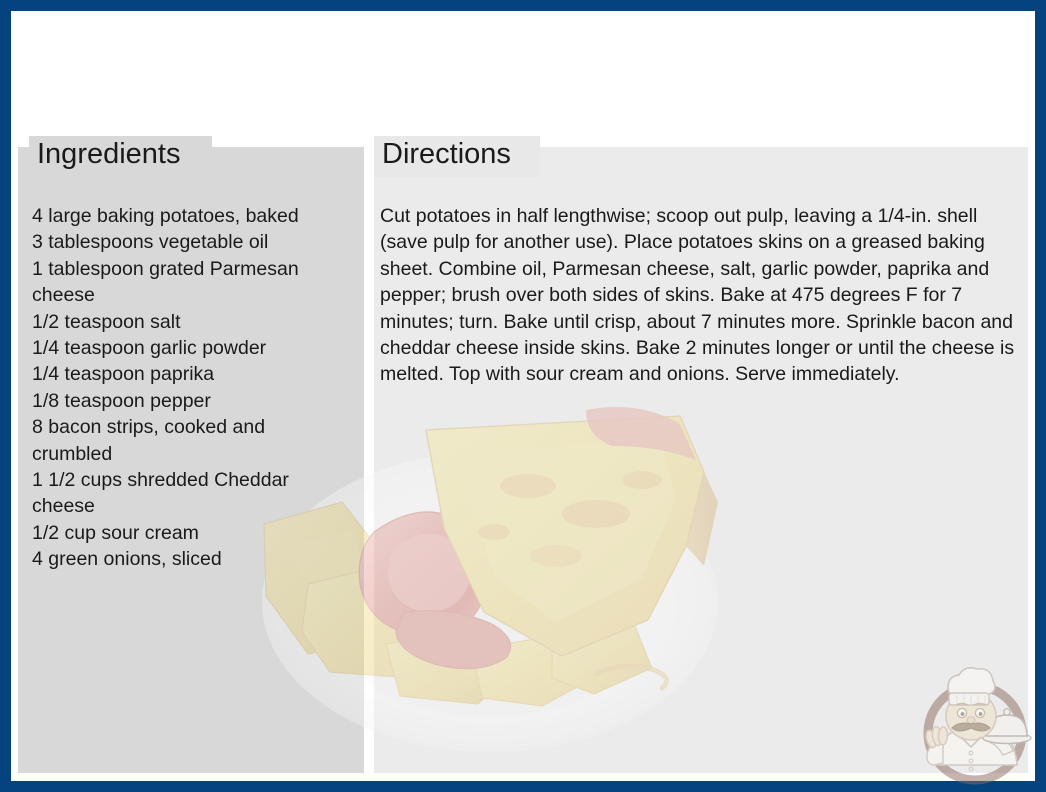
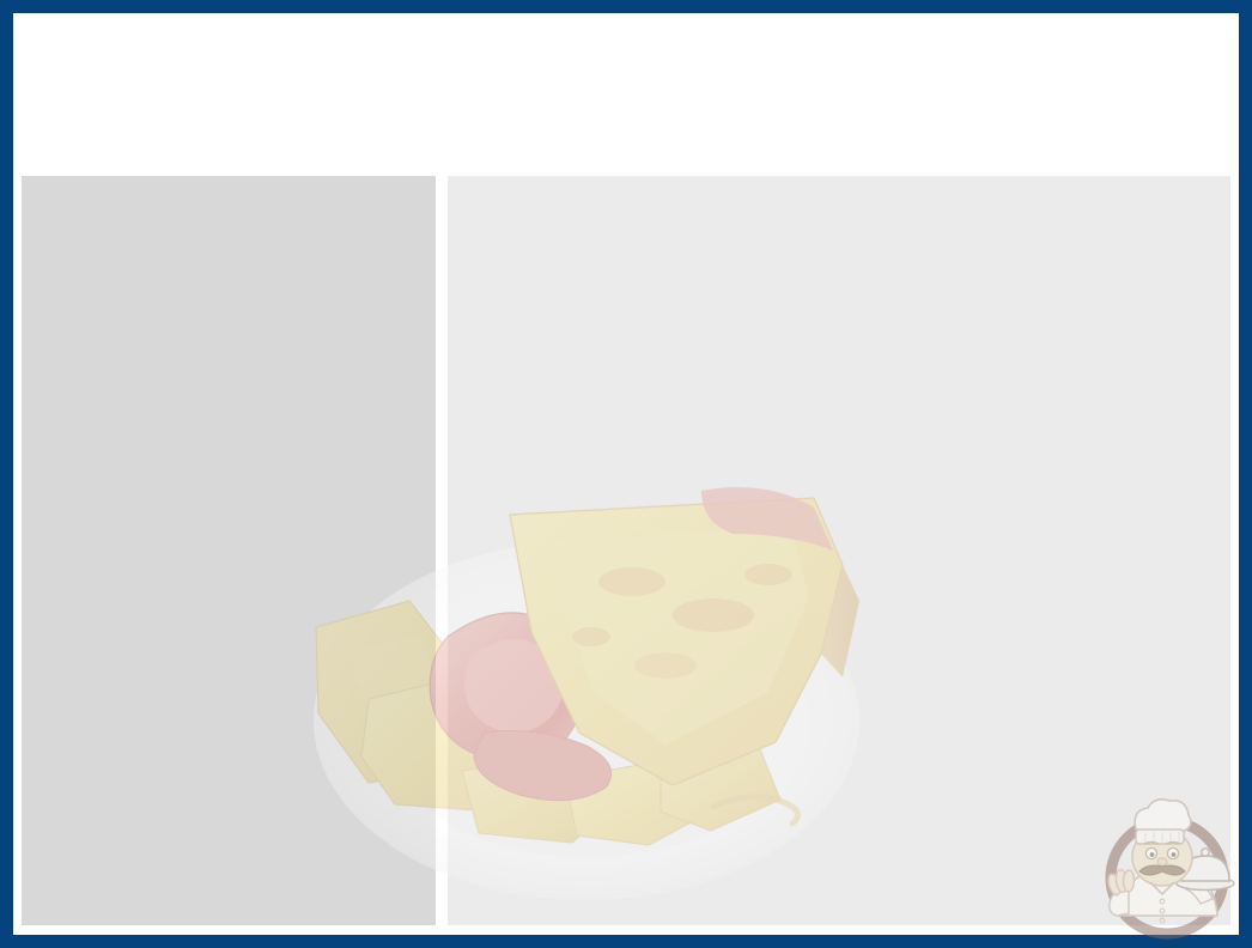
- Ingredients
- Directions
- 4 large baking potatoes, baked
- 3 tablespoons vegetable oil
- 1 tablespoon grated Parmesan cheese
- 1/2 teaspoon salt
- 1/4 teaspoon garlic powder
- 1/4 teaspoon paprika
- 1/8 teaspoon pepper
- 8 bacon strips, cooked and crumbled
- 1 1/2 cups shredded Cheddar cheese
- 1/2 cup sour cream
- 4 green onions, sliced
- Cut potatoes in half lengthwise; scoop out pulp, leaving a 1/4-in. shell (save pulp for another use). Place potatoes skins on a greased baking sheet. Combine oil, Parmesan cheese, salt, garlic powder, paprika and pepper; brush over both sides of skins. Bake at 475 degrees F for 7 minutes; turn. Bake until crisp, about 7 minutes more. Sprinkle bacon and cheddar cheese inside skins. Bake 2 minutes longer or until the cheese is melted. Top with sour cream and onions. Serve immediately.
